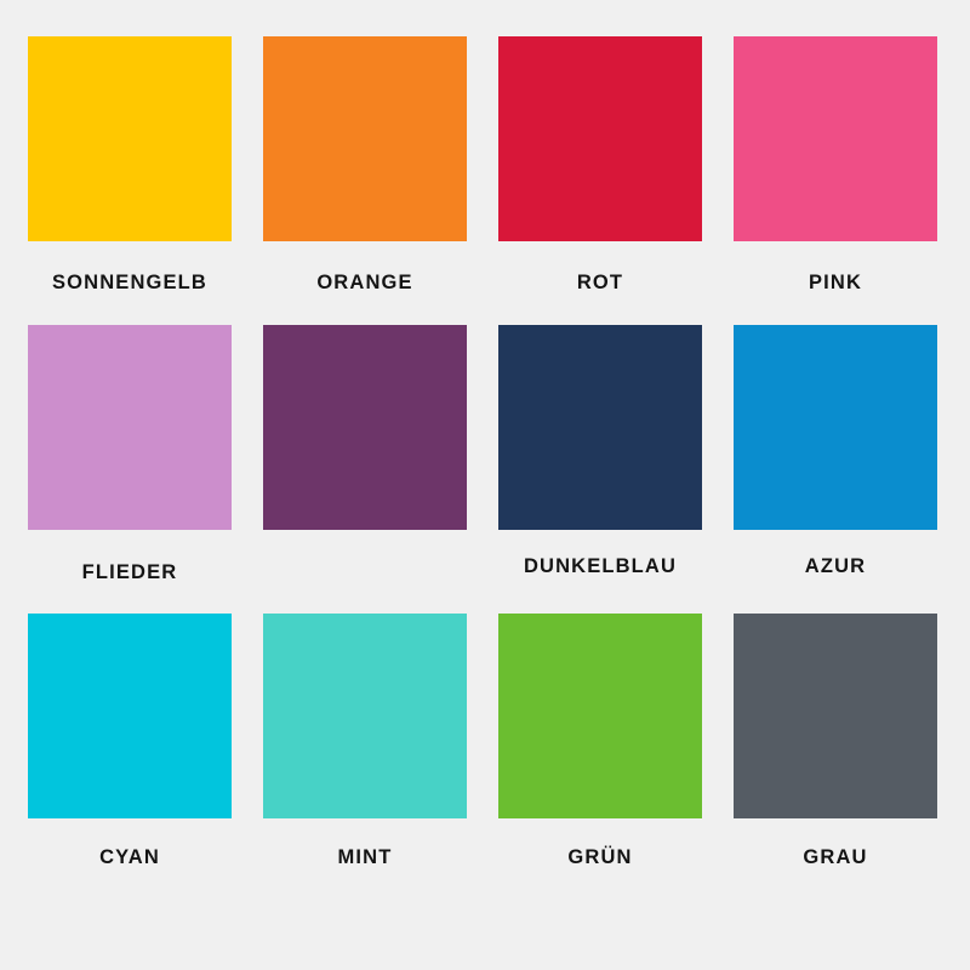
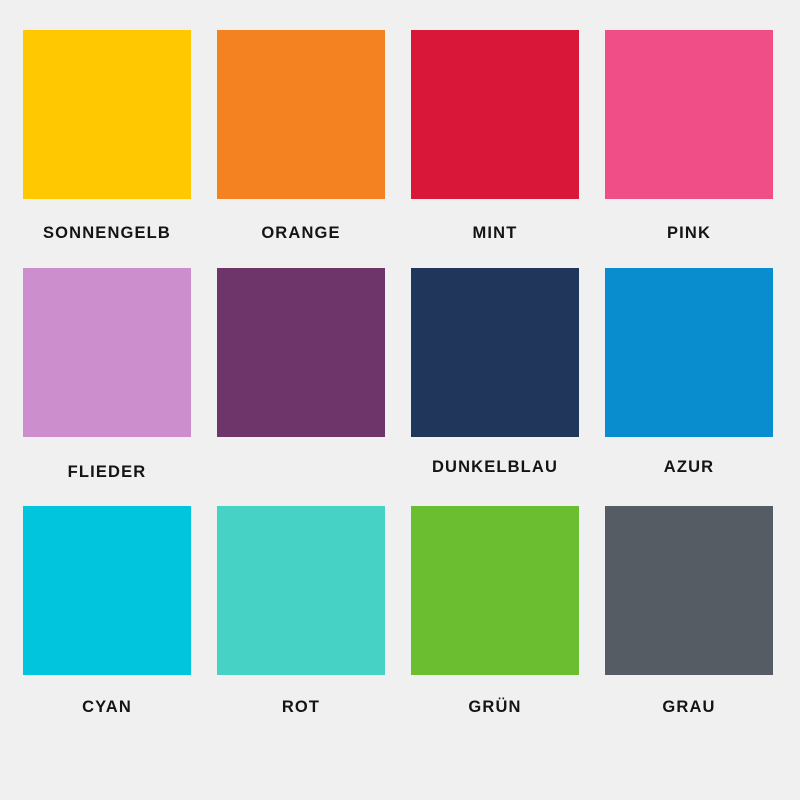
  SONNENGELB
  ORANGE
- ROT
+ MINT
  PINK
  FLIEDER
  DUNKELBLAU
  AZUR
  CYAN
- MINT
+ ROT
  GRÜN
  GRAU
